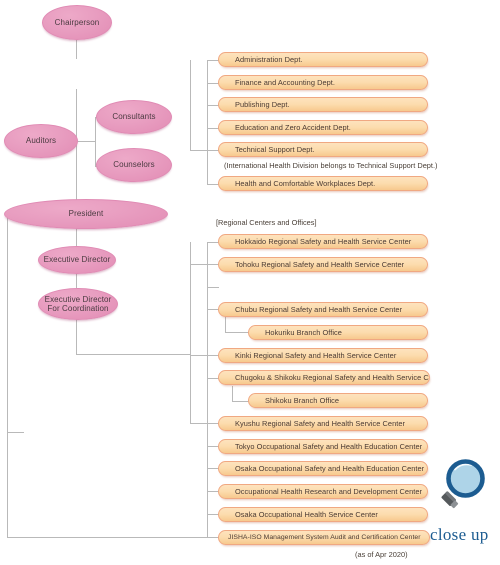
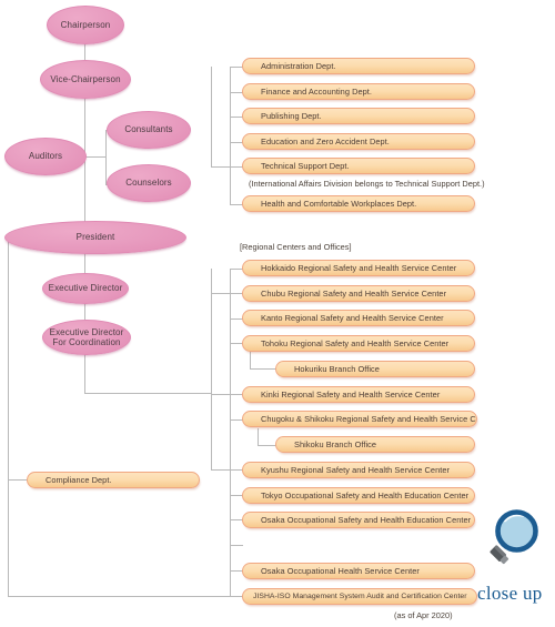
  Chairperson
+ Vice-Chairperson
  Consultants
  Auditors
  Counselors
  President
  Executive Director
  Executive Director
  For Coordination
  Administration Dept.
  Finance and Accounting Dept.
  Publishing Dept.
  Education and Zero Accident Dept.
  Technical Support Dept.
- (International Health Division belongs to Technical Support Dept.)
+ (International Affairs Division belongs to Technical Support Dept.)
  Health and Comfortable Workplaces Dept.
  [Regional Centers and Offices]
  Hokkaido Regional Safety and Health Service Center
- Tohoku Regional Safety and Health Service Center
+ Chubu Regional Safety and Health Service Center
+ Kanto Regional Safety and Health Service Center
- Chubu Regional Safety and Health Service Center
+ Tohoku Regional Safety and Health Service Center
  Hokuriku Branch Office
  Kinki Regional Safety and Health Service Center
  Chugoku & Shikoku Regional Safety and Health Service C
  Shikoku Branch Office
  Kyushu Regional Safety and Health Service Center
  Tokyo Occupational Safety and Health Education Center
  Osaka Occupational Safety and Health Education Center
- Occupational Health Research and Development Center
  Osaka Occupational Health Service Center
+ Compliance Dept.
  (as of Apr 2020)
  close up
